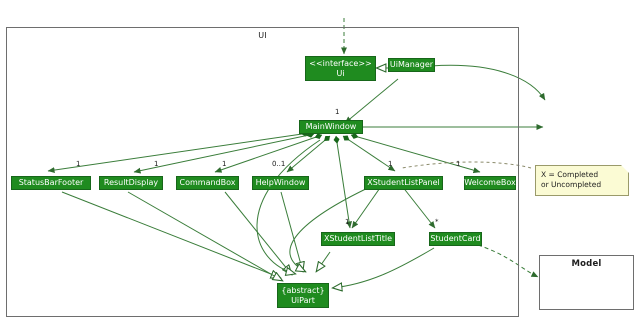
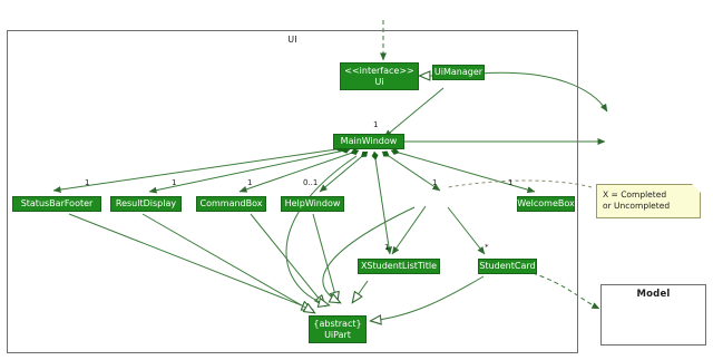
  UI
  Model
  <<interface>>
  Ui
  UiManager
  MainWindow
  StatusBarFooter
  ResultDisplay
  CommandBox
  HelpWindow
- XStudentListPanel
  WelcomeBox
  XStudentListTitle
  StudentCard
  {abstract}
  UiPart
  X = Completed
  or Uncompleted
  1
  1
  1
  1
  0..1
  1
  1
  1
  *
